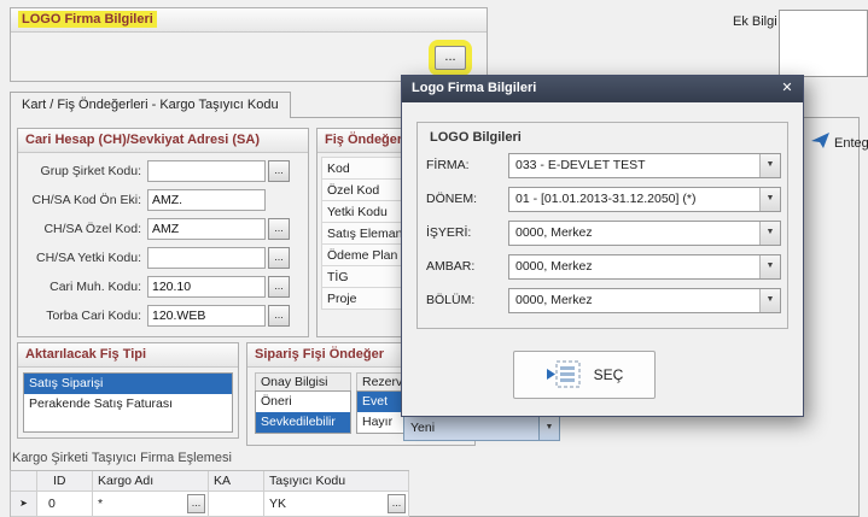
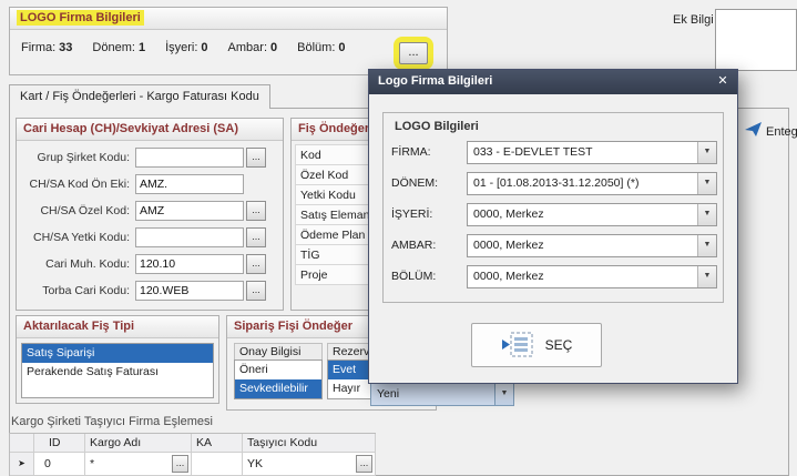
  LOGO Firma Bilgileri
+ Firma: 33
+ Dönem: 1
+ İşyeri: 0
+ Ambar: 0
+ Bölüm: 0
  ...
  Ek Bilgi
- Kart / Fiş Öndeğerleri - Kargo Taşıyıcı Kodu
+ Kart / Fiş Öndeğerleri - Kargo Faturası Kodu
  Cari Hesap (CH)/Sevkiyat Adresi (SA)
  Grup Şirket Kodu:
  ...
  CH/SA Kod Ön Eki:
  AMZ.
  CH/SA Özel Kod:
  AMZ
  ...
  CH/SA Yetki Kodu:
  ...
  Cari Muh. Kodu:
  120.10
  ...
  Torba Cari Kodu:
  120.WEB
  ...
  Kod
  Özel Kod
  Yetki Kodu
  Satış Eleman
  Ödeme Plan
  TİG
  Proje
  Aktarılacak Fiş Tipi
  Satış Siparişi
  Perakende Satış Faturası
  Sipariş Fişi Öndeğer
  Onay Bilgisi
  Öneri
  Sevkedilebilir
  Rezerv
  Evet
  Hayır
  Yeni
  Kargo Şirketi Taşıyıcı Firma Eşlemesi
  ID
  Kargo Adı
  KA
  Taşıyıcı Kodu
  ➤
  0
  *
  ...
  YK
  ...
  Enteg
  Logo Firma Bilgileri
  ✕
  LOGO Bilgileri
  FİRMA:
  033 - E-DEVLET TEST
  DÖNEM:
- 01 - [01.01.2013-31.12.2050] (*)
+ 01 - [01.08.2013-31.12.2050] (*)
  İŞYERİ:
  0000, Merkez
  AMBAR:
  0000, Merkez
  BÖLÜM:
  0000, Merkez
  SEÇ
